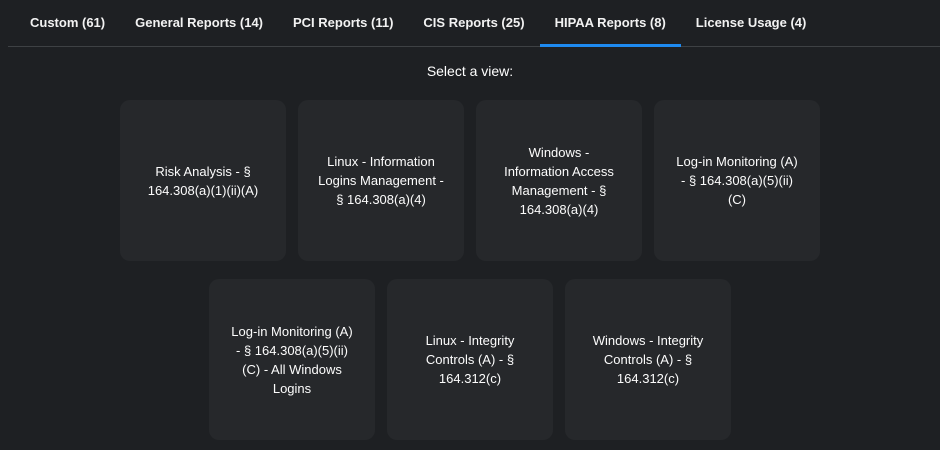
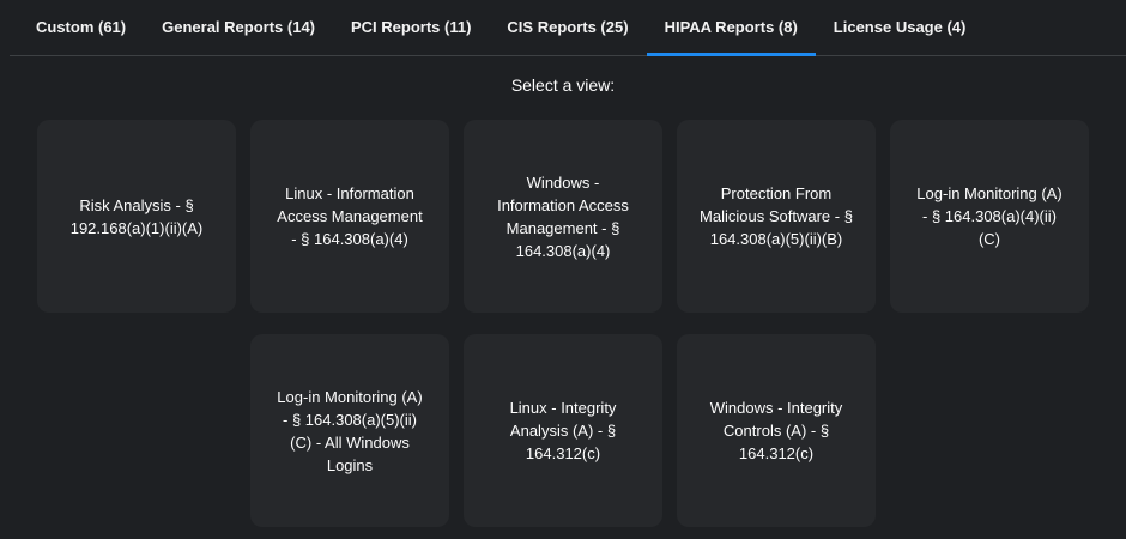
  Custom (61)
  General Reports (14)
  PCI Reports (11)
  CIS Reports (25)
  HIPAA Reports (8)
  License Usage (4)
  Select a view:
- Risk Analysis - § 164.308(a)(1)(ii)(A)
+ Risk Analysis - § 192.168(a)(1)(ii)(A)
- Linux - Information Logins Management - § 164.308(a)(4)
+ Linux - Information Access Management - § 164.308(a)(4)
  Windows - Information Access Management - § 164.308(a)(4)
+ Protection From Malicious Software - § 164.308(a)(5)(ii)(B)
- Log-in Monitoring (A) - § 164.308(a)(5)(ii) (C)
+ Log-in Monitoring (A) - § 164.308(a)(4)(ii) (C)
  Log-in Monitoring (A) - § 164.308(a)(5)(ii) (C) - All Windows Logins
- Linux - Integrity Controls (A) - § 164.312(c)
+ Linux - Integrity Analysis (A) - § 164.312(c)
  Windows - Integrity Controls (A) - § 164.312(c)
